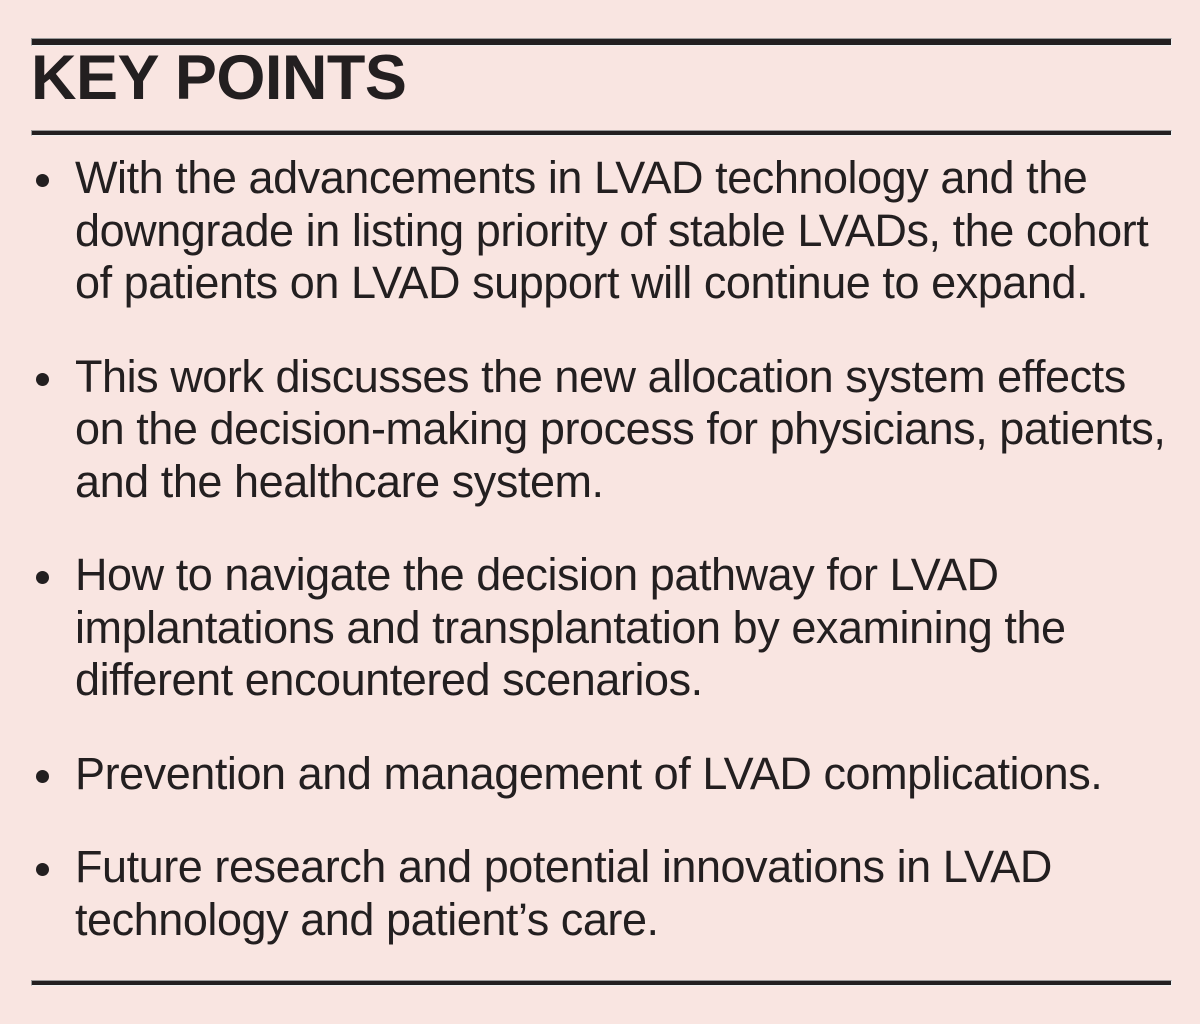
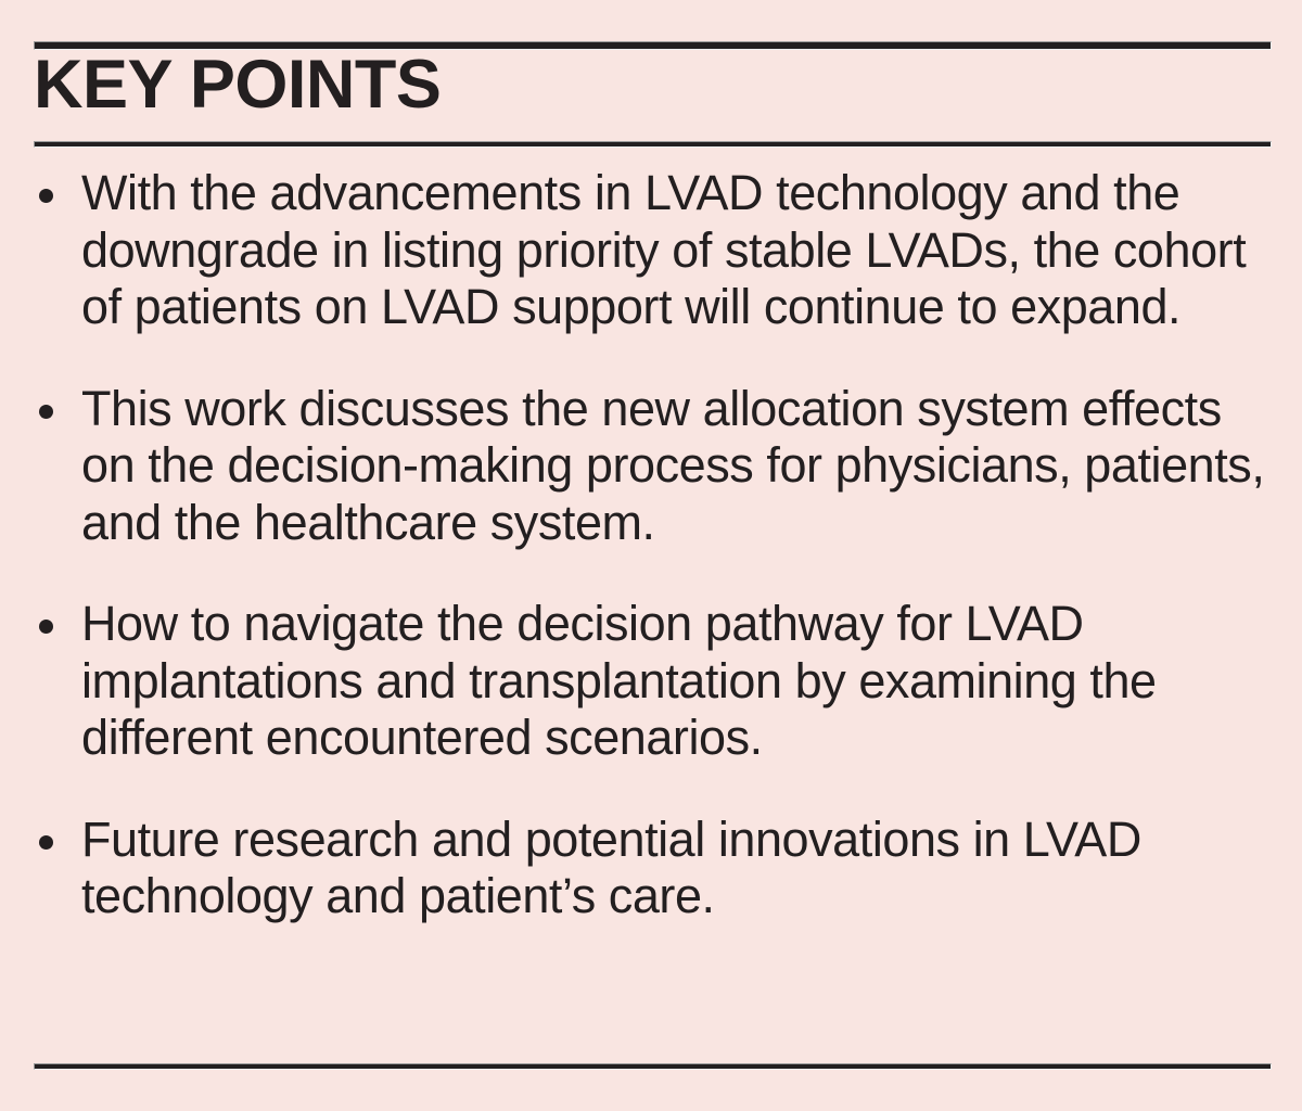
  KEY POINTS
  With the advancements in LVAD technology and the downgrade in listing priority of stable LVADs, the cohort of patients on LVAD support will continue to expand.
  This work discusses the new allocation system effects on the decision-making process for physicians, patients, and the healthcare system.
  How to navigate the decision pathway for LVAD implantations and transplantation by examining the different encountered scenarios.
- Prevention and management of LVAD complications.
  Future research and potential innovations in LVAD technology and patient’s care.
